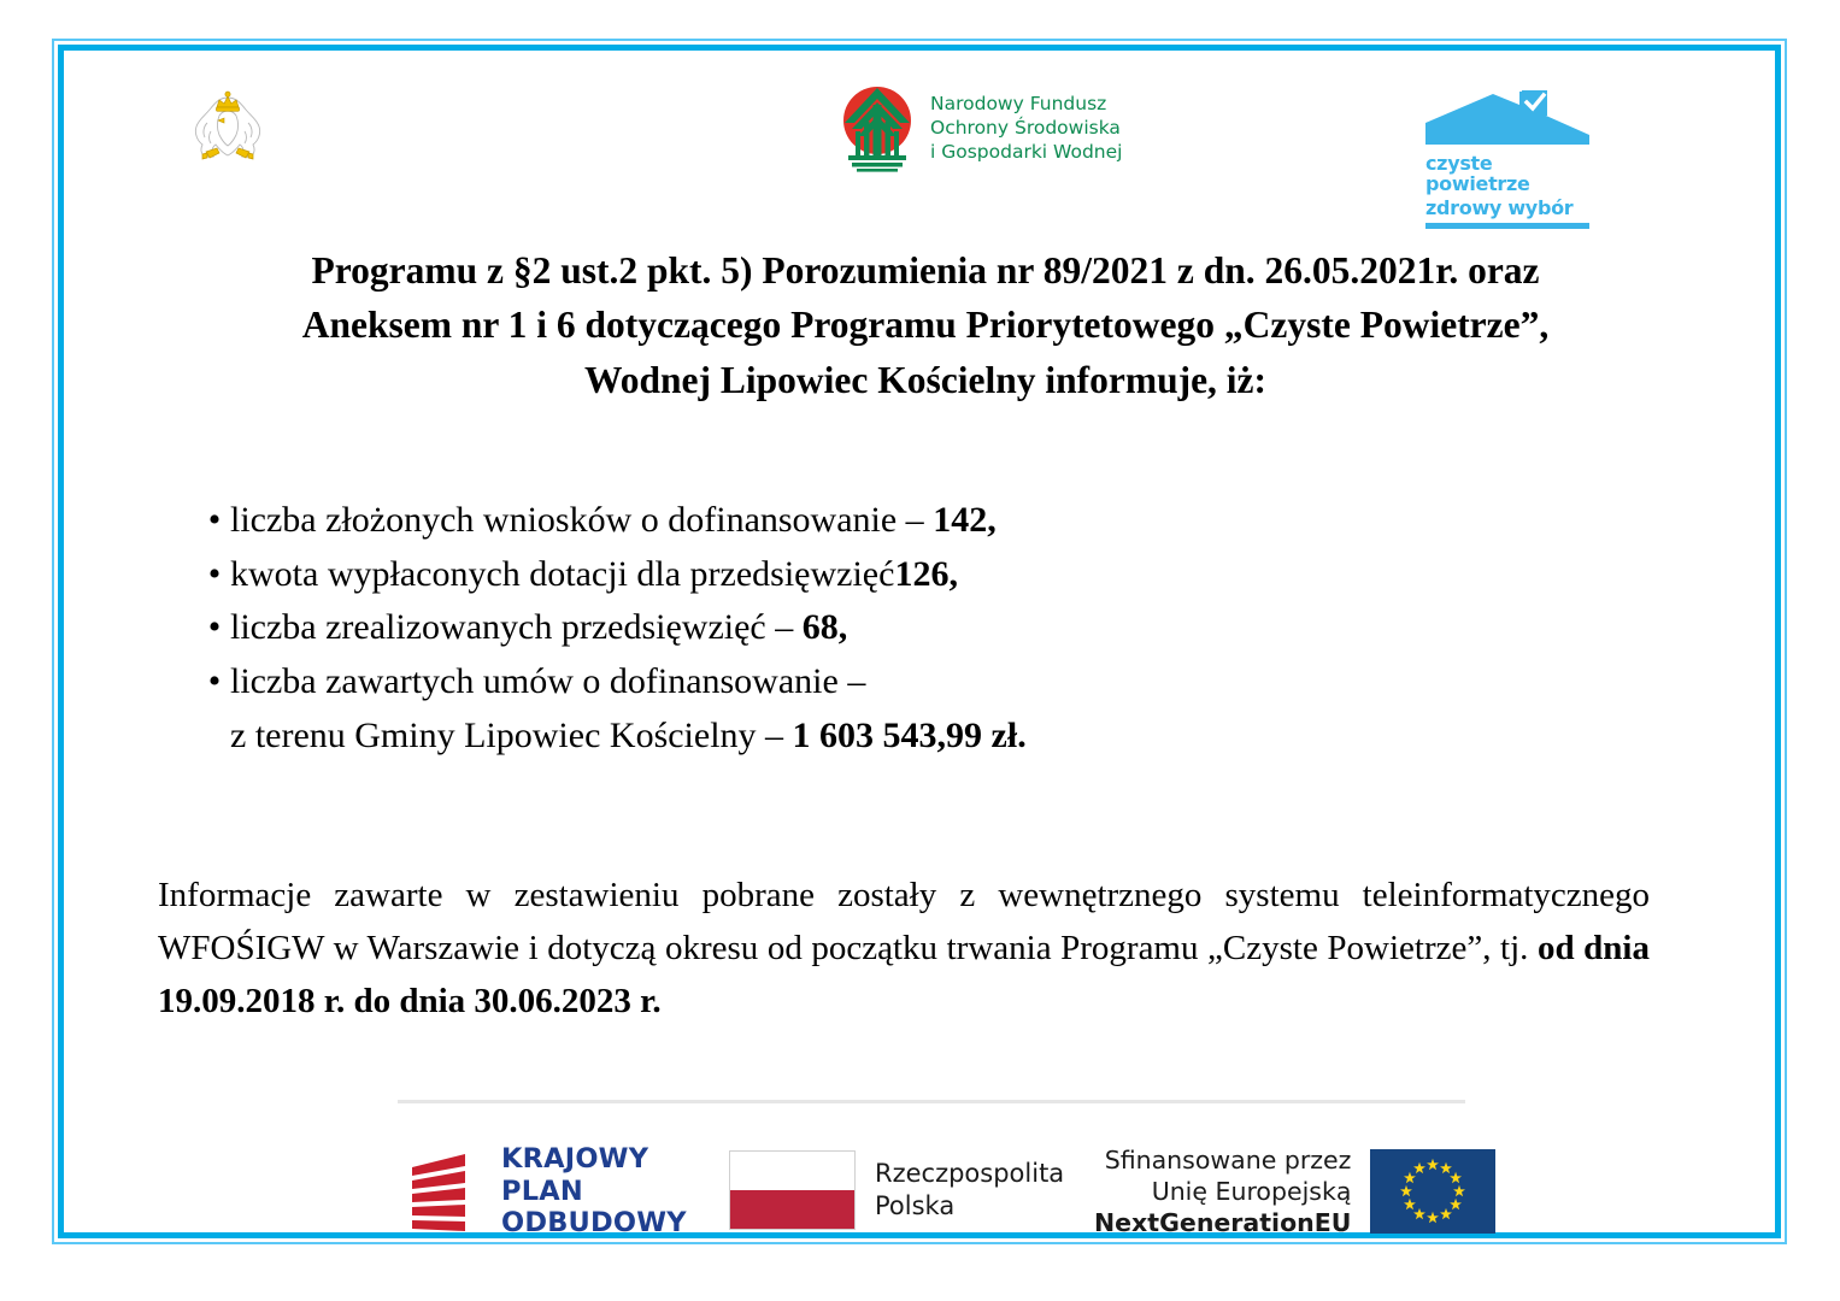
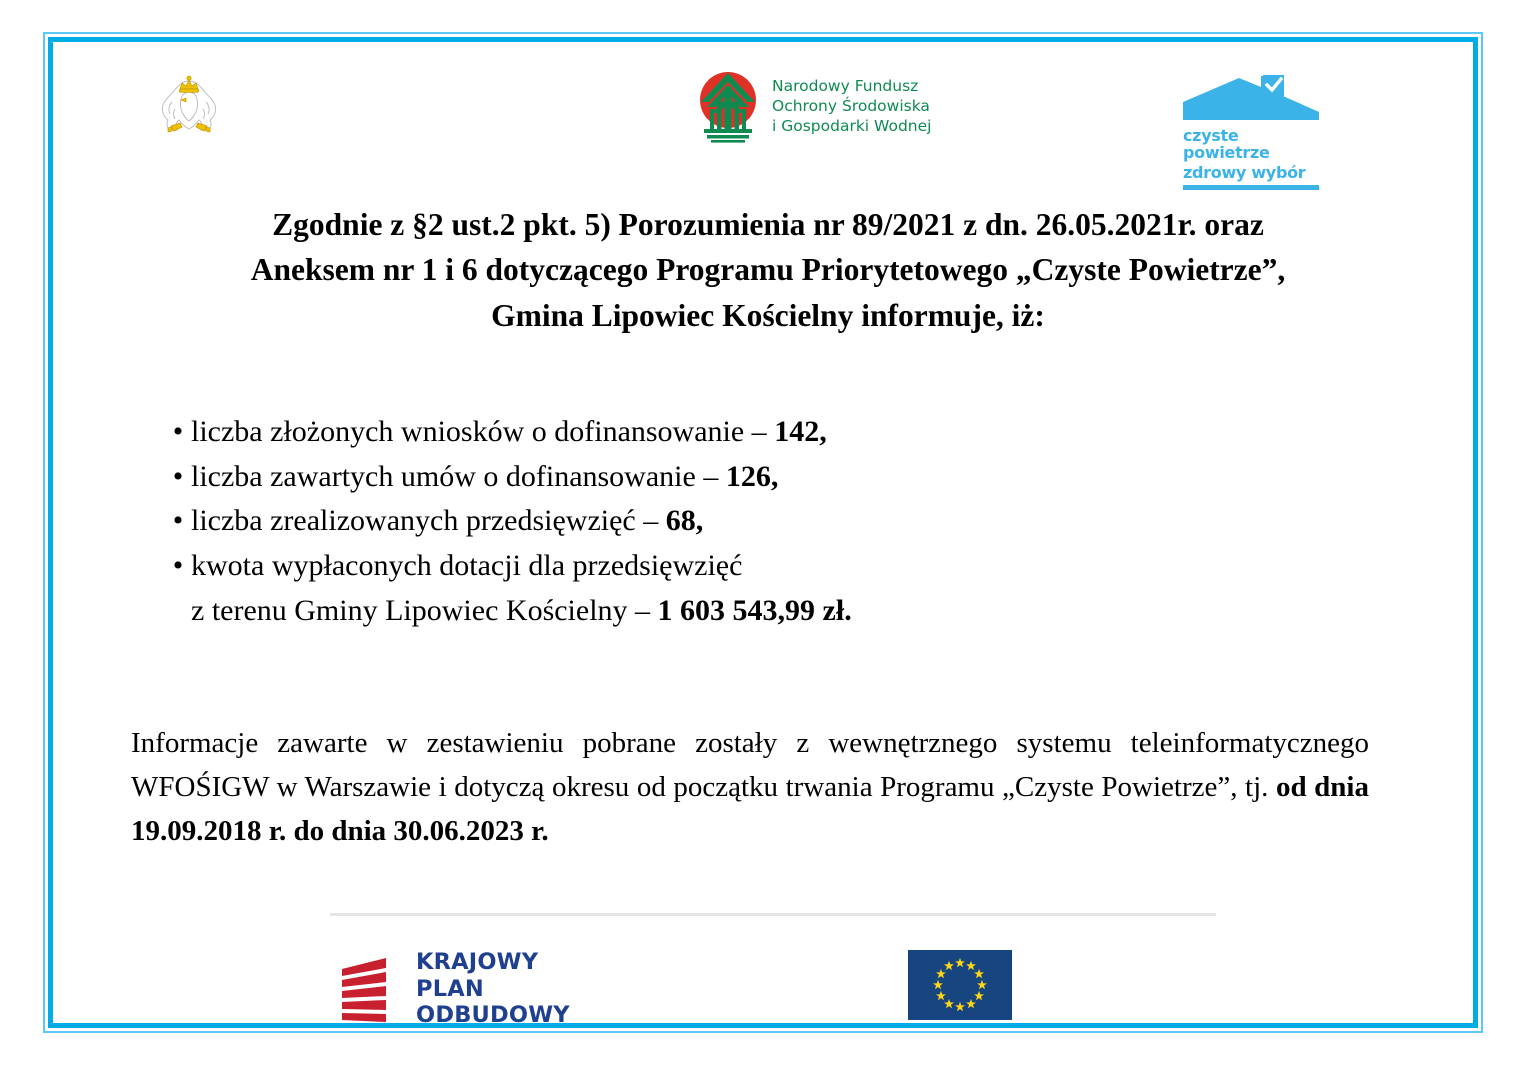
  Narodowy Fundusz
  Ochrony Środowiska
  i Gospodarki Wodnej
  czyste powietrze
  zdrowy wybór
- Programu z §2 ust.2 pkt. 5) Porozumienia nr 89/2021 z dn. 26.05.2021r. oraz
+ Zgodnie z §2 ust.2 pkt. 5) Porozumienia nr 89/2021 z dn. 26.05.2021r. oraz
  Aneksem nr 1 i 6 dotyczącego Programu Priorytetowego „Czyste Powietrze”,
- Wodnej Lipowiec Kościelny informuje, iż:
+ Gmina Lipowiec Kościelny informuje, iż:
  •
  liczba złożonych wniosków o dofinansowanie – 142,
  •
- kwota wypłaconych dotacji dla przedsięwzięć126,
+ liczba zawartych umów o dofinansowanie – 126,
  •
  liczba zrealizowanych przedsięwzięć – 68,
  •
- liczba zawartych umów o dofinansowanie –
+ kwota wypłaconych dotacji dla przedsięwzięć
  z terenu Gminy Lipowiec Kościelny – 1 603 543,99 zł.
  Informacje zawarte w zestawieniu pobrane zostały z wewnętrznego systemu teleinformatycznego WFOŚIGW w Warszawie i dotyczą okresu od początku trwania Programu „Czyste Powietrze”, tj. od dnia 19.09.2018 r. do dnia 30.06.2023 r.
  KRAJOWY
  PLAN
  ODBUDOWY
- Rzeczpospolita
- Polska
- Sfinansowane przez
- Unię Europejską
- NextGenerationEU
